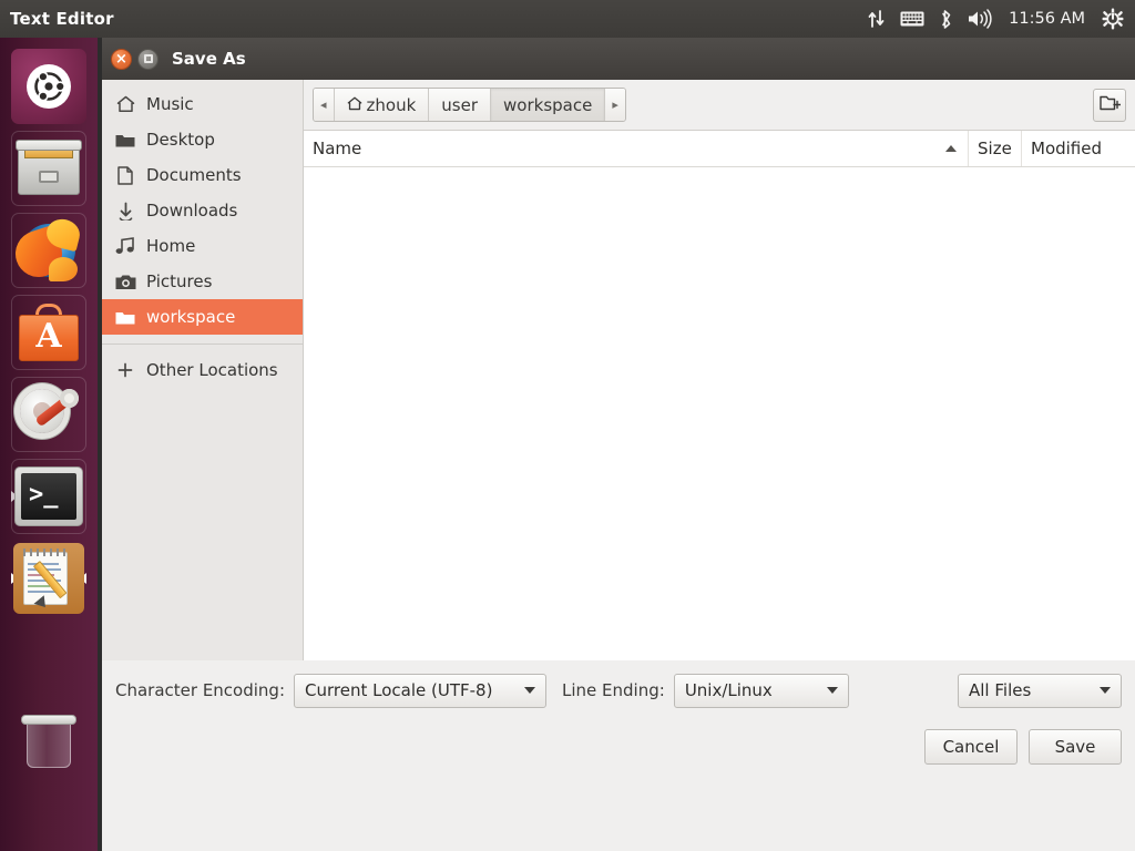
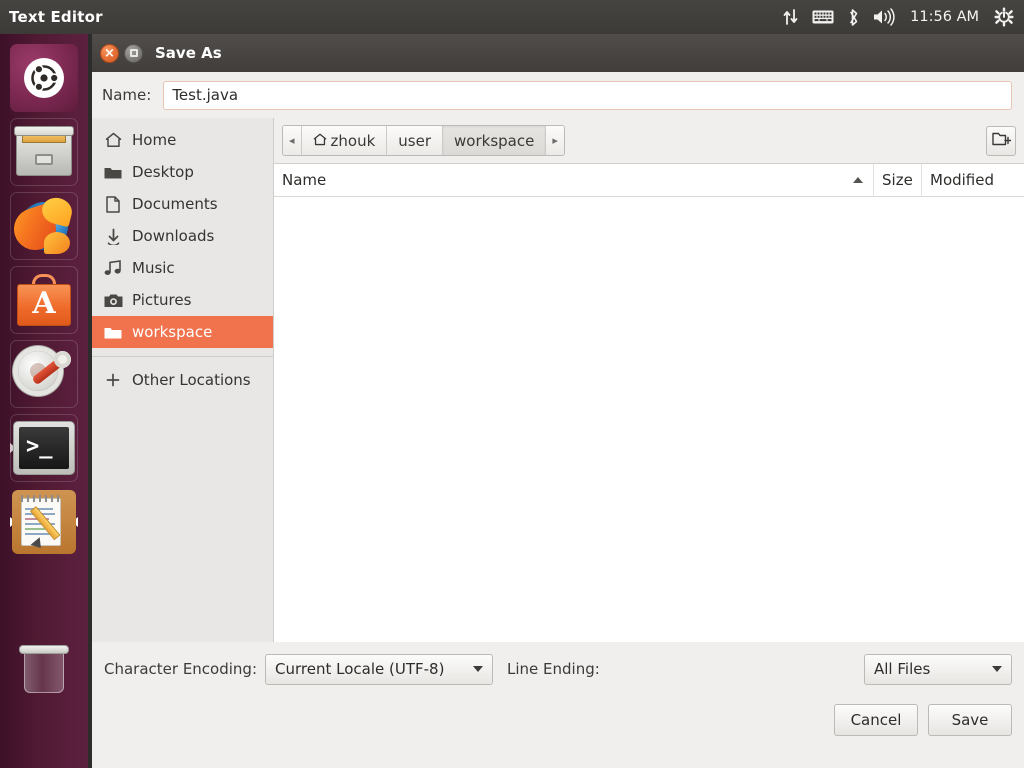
  Text Editor
  11:56 AM
  A
  >_
  ×
  Save As
+ Name:
+ Test.java
- Music
+ Home
  Desktop
  Documents
  Downloads
- Home
+ Music
  Pictures
  workspace
  Other Locations
  ◂
  zhouk
  user
  workspace
  ▸
  Name
  Size
  Modified
  Character Encoding:
  Current Locale (UTF-8)
  Line Ending:
- Unix/Linux
  All Files
  Cancel
  Save
